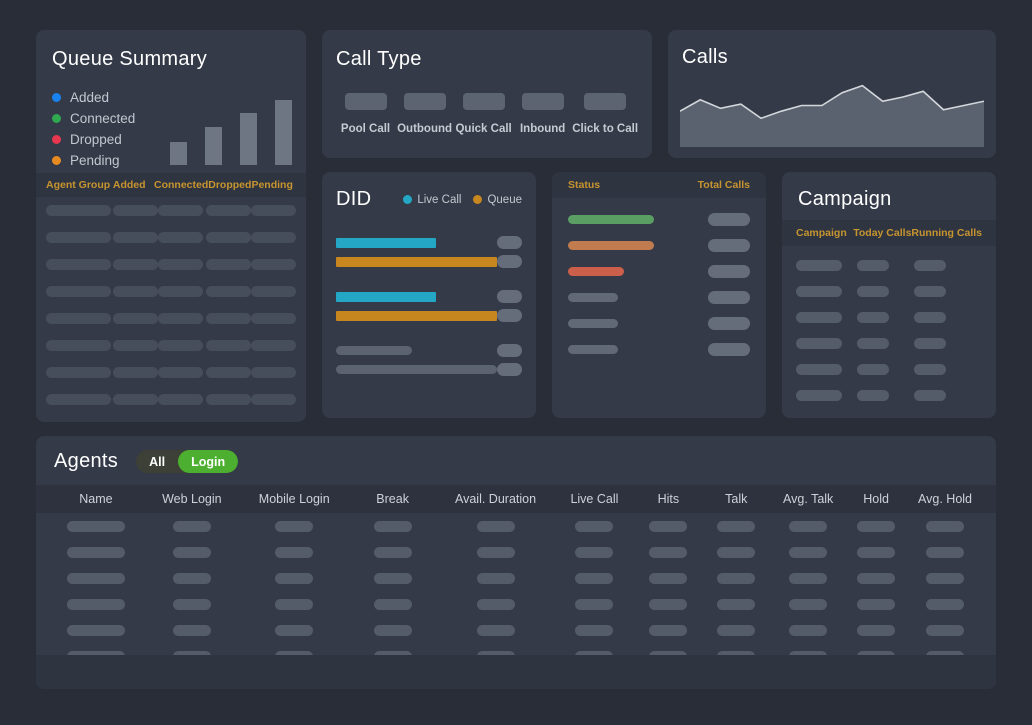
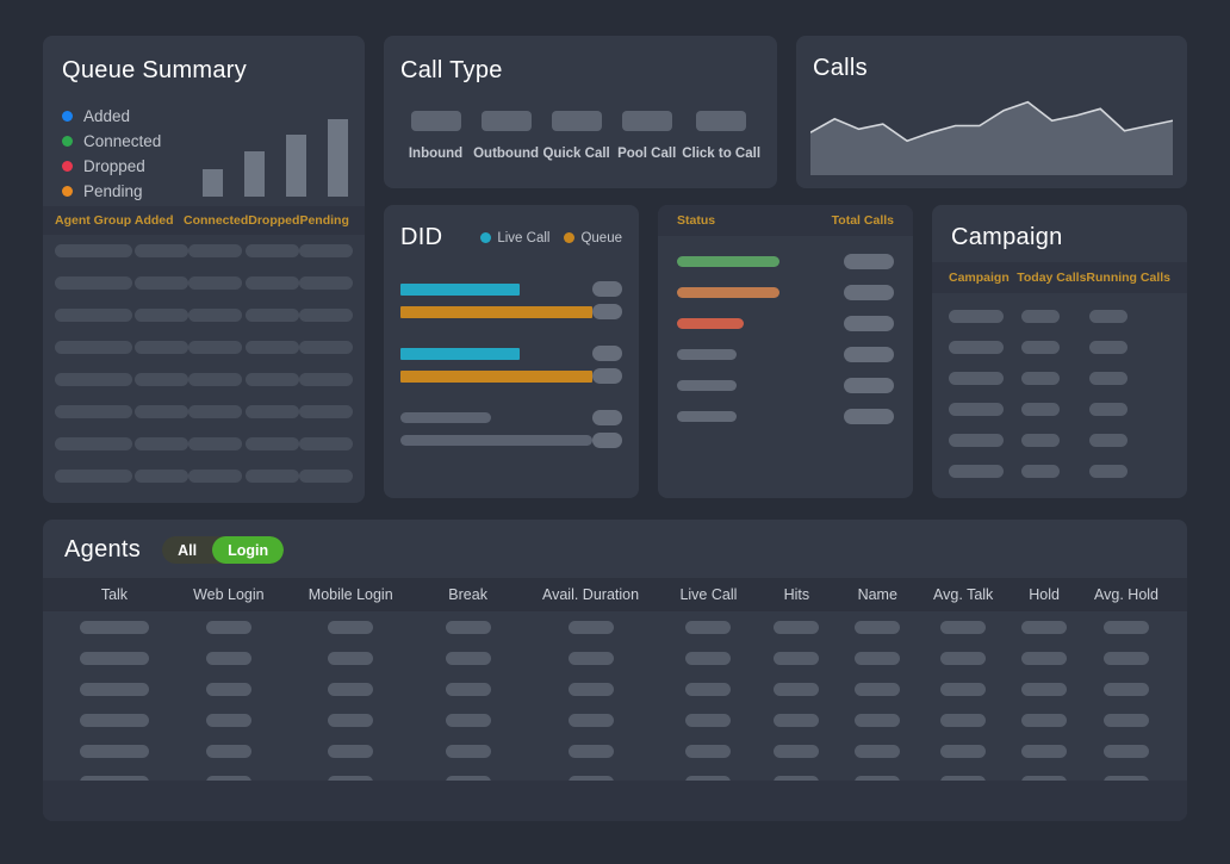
  Queue Summary
  Added
  Connected
  Dropped
  Pending
  Agent Group
  Added
  Connected
  Dropped
  Pending
  Call Type
- Pool Call
+ Inbound
  Outbound
  Quick Call
- Inbound
+ Pool Call
  Click to Call
  Calls
  DID
  Live Call
  Queue
  Status
  Total Calls
  Campaign
  Campaign
  Today Calls
  Running Calls
  Agents
  All
  Login
- Name
+ Talk
  Web Login
  Mobile Login
  Break
  Avail. Duration
  Live Call
  Hits
- Talk
+ Name
  Avg. Talk
  Hold
  Avg. Hold
